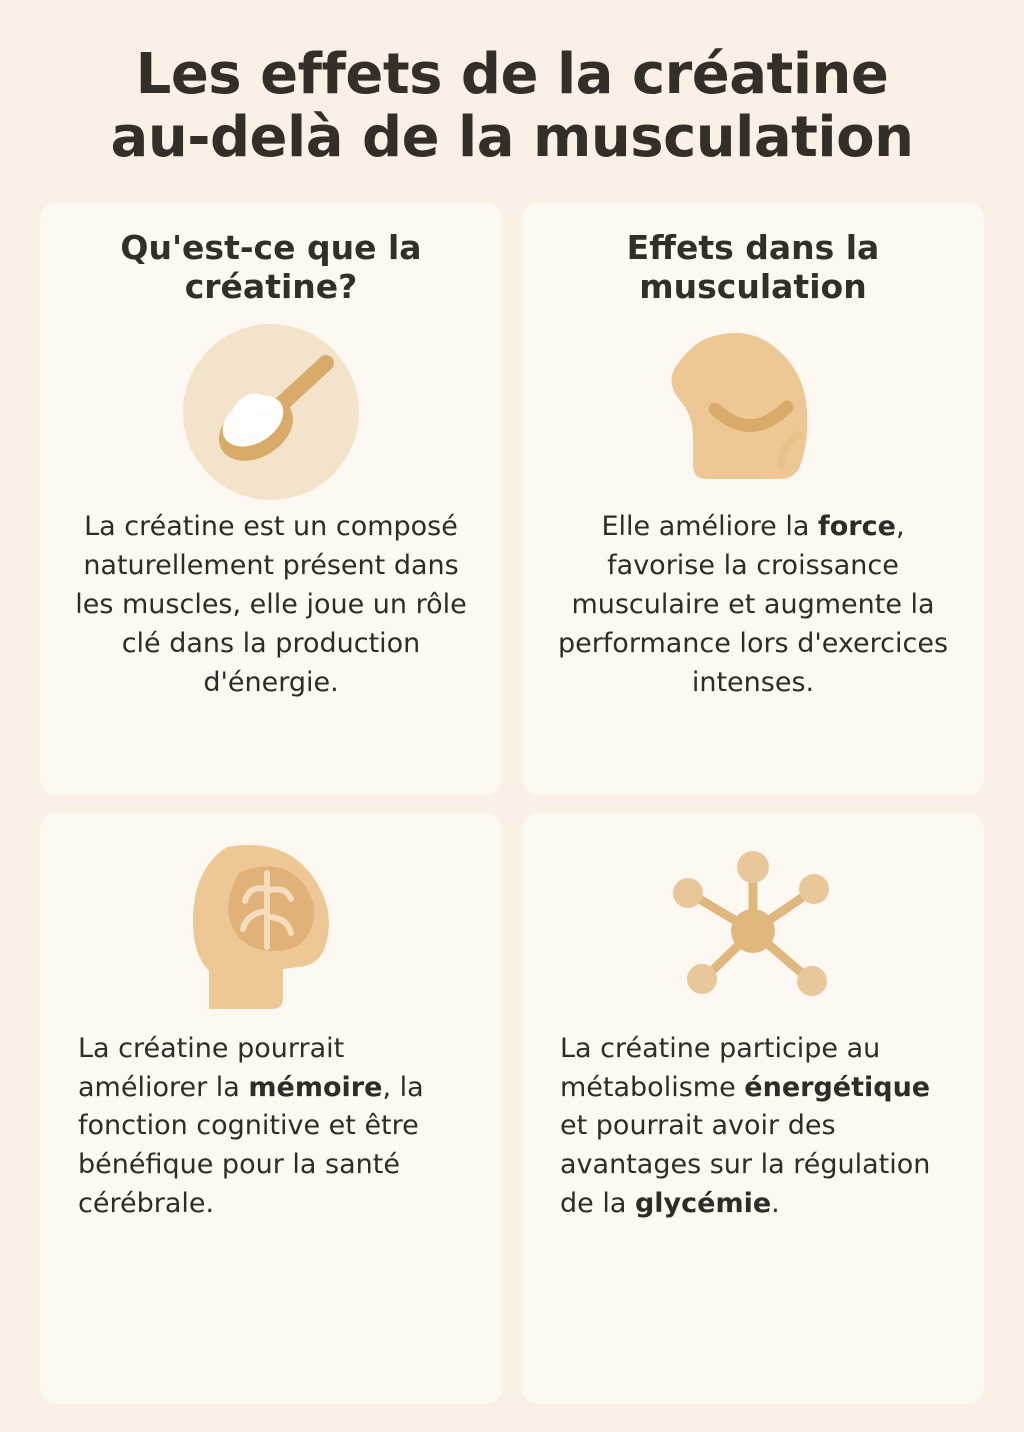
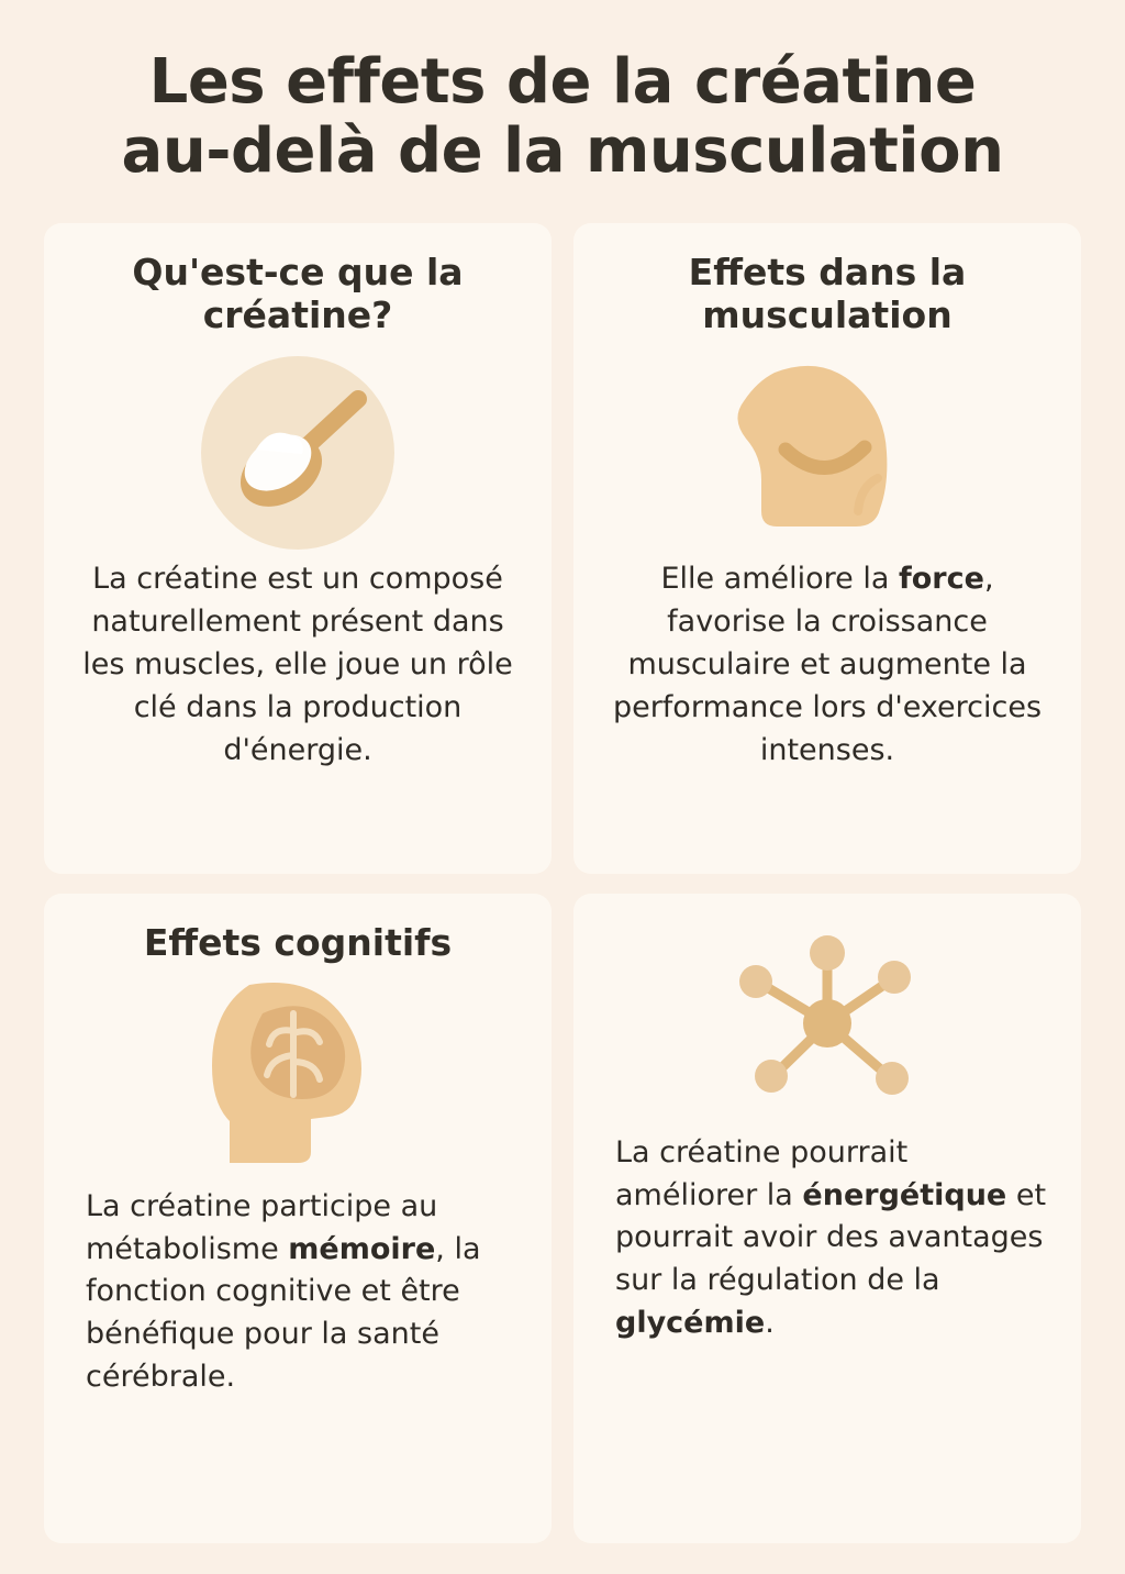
  Les effets de la créatine
  au-delà de la musculation
  Qu'est-ce que la créatine?
  La créatine est un composé naturellement présent dans les muscles, elle joue un rôle clé dans la production d'énergie.
  Effets dans la musculation
  Elle améliore la force, favorise la croissance musculaire et augmente la performance lors d'exercices intenses.
+ Effets cognitifs
- La créatine pourrait améliorer la mémoire, la fonction cognitive et être bénéfique pour la santé cérébrale.
+ La créatine participe au métabolisme mémoire, la fonction cognitive et être bénéfique pour la santé cérébrale.
- La créatine participe au métabolisme énergétique et pourrait avoir des avantages sur la régulation de la glycémie.
+ La créatine pourrait améliorer la énergétique et pourrait avoir des avantages sur la régulation de la glycémie.
